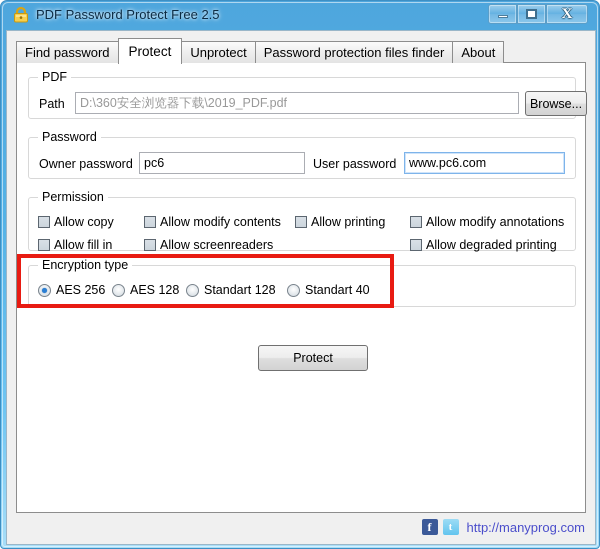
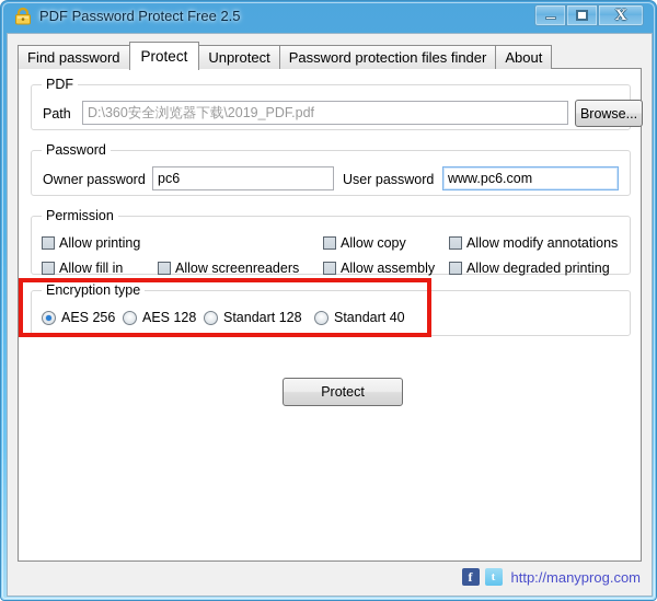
  PDF Password Protect Free 2.5
  X
  Find password
  Protect
  Unprotect
  Password protection files finder
  About
  PDF
  Path
  D:\360安全浏览器下载\2019_PDF.pdf
  Browse...
  Password
  Owner password
  pc6
  User password
  www.pc6.com
  Permission
- Allow copy
+ Allow printing
- Allow modify contents
- Allow printing
+ Allow copy
  Allow modify annotations
  Allow fill in
  Allow screenreaders
+ Allow assembly
  Allow degraded printing
  Encryption type
  AES 256
  AES 128
  Standart 128
  Standart 40
  Protect
  f
  t
  http://manyprog.com
